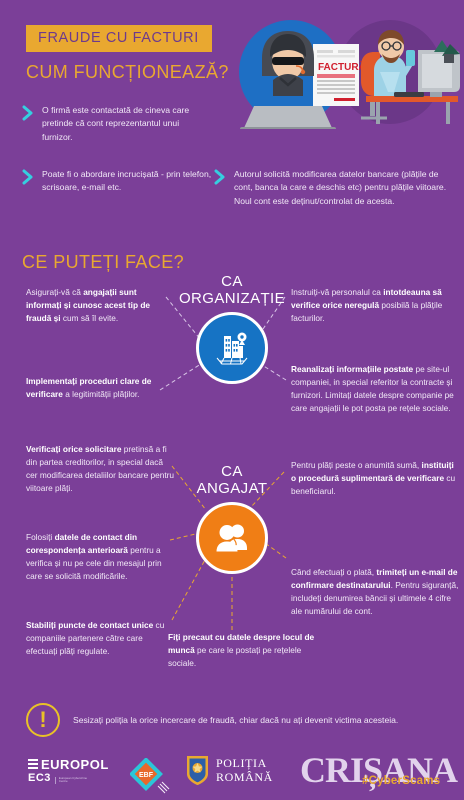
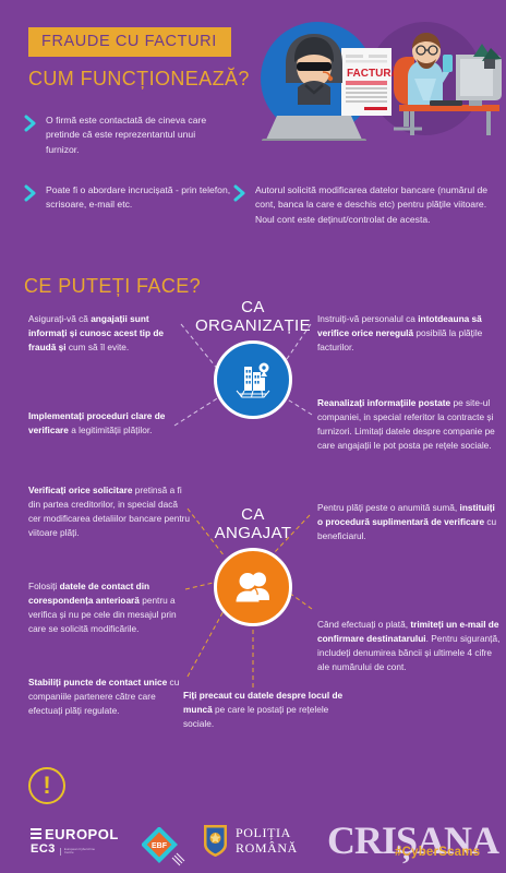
  FRAUDE CU FACTURI
  CUM FUNCȚIONEAZĂ?
  FACTUR
- O firmă este contactată de cineva care pretinde că cont reprezentantul unui furnizor.
+ O firmă este contactată de cineva care pretinde că este reprezentantul unui furnizor.
  Poate fi o abordare incrucișată - prin telefon, scrisoare, e-mail etc.
- Autorul solicită modificarea datelor bancare (plățile de cont, banca la care e deschis etc) pentru plățile viitoare. Noul cont este deținut/controlat de acesta.
+ Autorul solicită modificarea datelor bancare (numărul de cont, banca la care e deschis etc) pentru plățile viitoare. Noul cont este deținut/controlat de acesta.
  CE PUTEȚI FACE?
  CA
  ORGANIZAȚIE
  CA
  ANGAJAT
  Asigurați-vă că angajații sunt informați și cunosc acest tip de fraudă și cum să îl evite.
  Instruiți-vă personalul ca intotdeauna să verifice orice neregulă posibilă la plățile facturilor.
  Implementați proceduri clare de verificare a legitimității plăților.
  Reanalizați informațiile postate pe site-ul companiei, in special referitor la contracte și furnizori. Limitați datele despre companie pe care angajații le pot posta pe rețele sociale.
  Verificați orice solicitare pretinsă a fi din partea creditorilor, in special dacă cer modificarea detaliilor bancare pentru viitoare plăți.
  Pentru plăți peste o anumită sumă, instituiți o procedură suplimentară de verificare cu beneficiarul.
  Folosiți datele de contact din corespondența anterioară pentru a verifica și nu pe cele din mesajul prin care se solicită modificările.
  Când efectuați o plată, trimiteți un e-mail de confirmare destinatarului. Pentru siguranță, includeți denumirea băncii și ultimele 4 cifre ale numărului de cont.
  Stabiliți puncte de contact unice cu companiile partenere către care efectuați plăți regulate.
  Fiți precaut cu datele despre locul de muncă pe care le postați pe rețelele sociale.
  !
- Sesizați poliția la orice incercare de fraudă, chiar dacă nu ați devenit victima acesteia.
  EUROPOL
  EC3
  POLIȚIA
  ROMÂNĂ
  CRIȘANA
  #CyberScams
